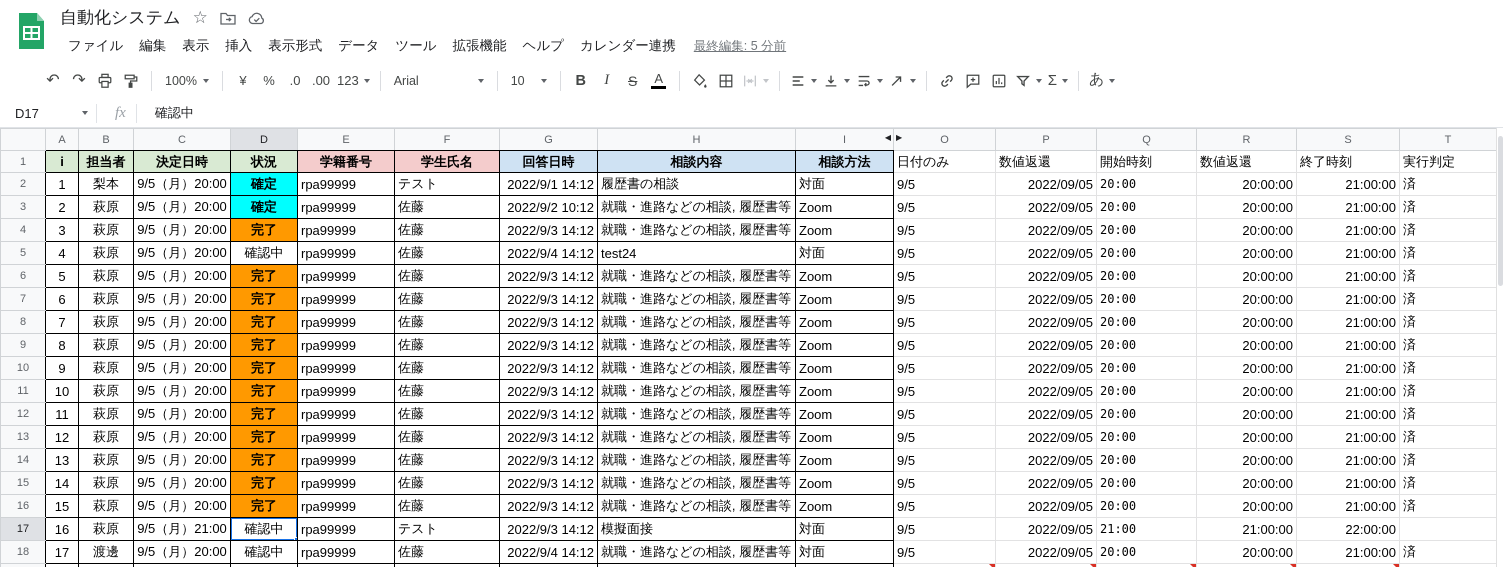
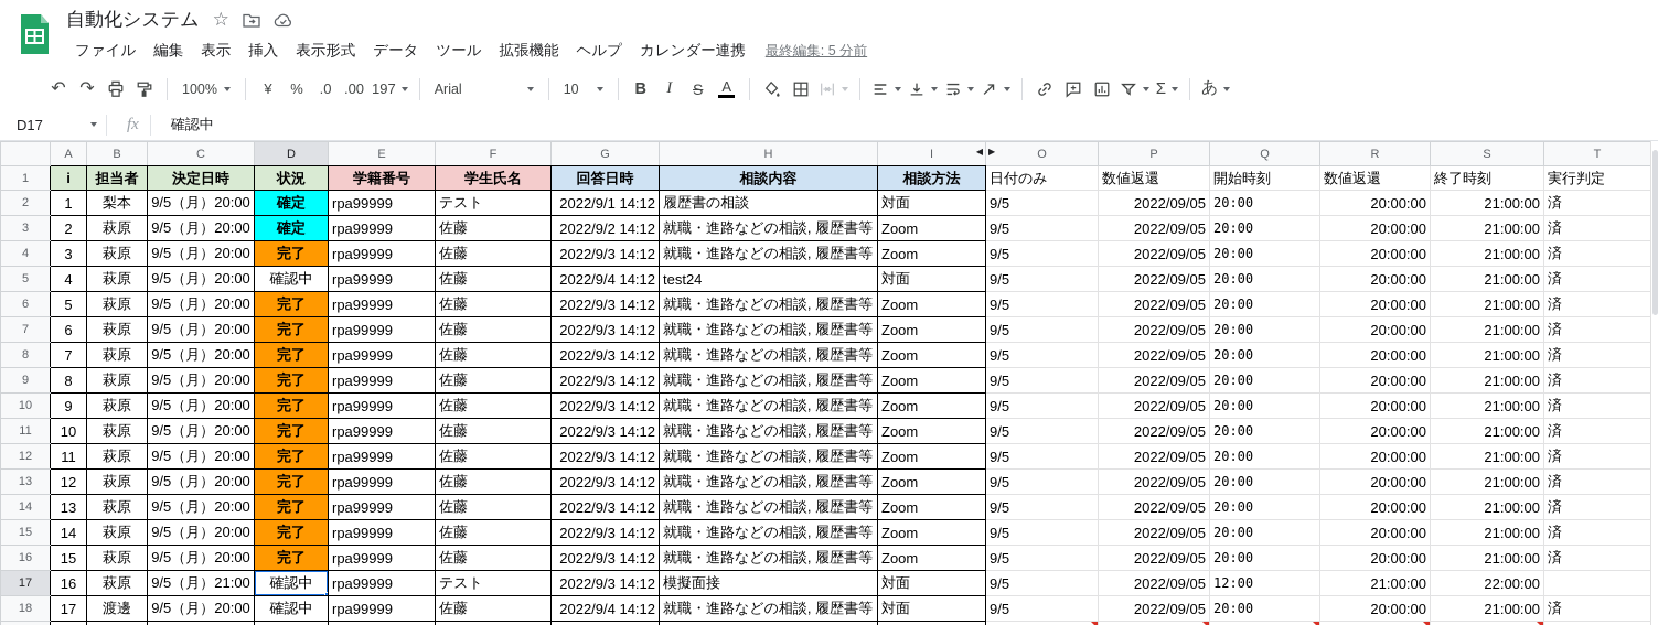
  自動化システム
  ☆
  ファイル 編集 表示 挿入 表示形式 データ ツール 拡張機能 ヘルプ カレンダー連携
  最終編集: 5 分前
  ↶
  ↷
  100%
  ¥
  %
  .0
  .00
- 123
+ 197
  Arial
  10
  B
  I
  S
  A
  Σ
  あ
  D17
  fx
  確認中
  	A	B	C	D	E	F	G	H	I ◀	O▶	P	Q	R	S	T
  1	i	担当者	決定日時	状況	学籍番号	学生氏名	回答日時	相談内容	相談方法	日付のみ	数値返還	開始時刻	数値返還	終了時刻	実行判定
  2	1	梨本	9/5（月）20:00	確定	rpa99999	テスト	2022/9/1 14:12	履歴書の相談	対面	9/5	2022/09/05	20:00	20:00:00	21:00:00	済
- 3	2	萩原	9/5（月）20:00	確定	rpa99999	佐藤	2022/9/2 10:12	就職・進路などの相談, 履歴書等	Zoom	9/5	2022/09/05	20:00	20:00:00	21:00:00	済
+ 3	2	萩原	9/5（月）20:00	確定	rpa99999	佐藤	2022/9/2 14:12	就職・進路などの相談, 履歴書等	Zoom	9/5	2022/09/05	20:00	20:00:00	21:00:00	済
  4	3	萩原	9/5（月）20:00	完了	rpa99999	佐藤	2022/9/3 14:12	就職・進路などの相談, 履歴書等	Zoom	9/5	2022/09/05	20:00	20:00:00	21:00:00	済
  5	4	萩原	9/5（月）20:00	確認中	rpa99999	佐藤	2022/9/4 14:12	test24	対面	9/5	2022/09/05	20:00	20:00:00	21:00:00	済
  6	5	萩原	9/5（月）20:00	完了	rpa99999	佐藤	2022/9/3 14:12	就職・進路などの相談, 履歴書等	Zoom	9/5	2022/09/05	20:00	20:00:00	21:00:00	済
  7	6	萩原	9/5（月）20:00	完了	rpa99999	佐藤	2022/9/3 14:12	就職・進路などの相談, 履歴書等	Zoom	9/5	2022/09/05	20:00	20:00:00	21:00:00	済
  8	7	萩原	9/5（月）20:00	完了	rpa99999	佐藤	2022/9/3 14:12	就職・進路などの相談, 履歴書等	Zoom	9/5	2022/09/05	20:00	20:00:00	21:00:00	済
  9	8	萩原	9/5（月）20:00	完了	rpa99999	佐藤	2022/9/3 14:12	就職・進路などの相談, 履歴書等	Zoom	9/5	2022/09/05	20:00	20:00:00	21:00:00	済
  10	9	萩原	9/5（月）20:00	完了	rpa99999	佐藤	2022/9/3 14:12	就職・進路などの相談, 履歴書等	Zoom	9/5	2022/09/05	20:00	20:00:00	21:00:00	済
  11	10	萩原	9/5（月）20:00	完了	rpa99999	佐藤	2022/9/3 14:12	就職・進路などの相談, 履歴書等	Zoom	9/5	2022/09/05	20:00	20:00:00	21:00:00	済
  12	11	萩原	9/5（月）20:00	完了	rpa99999	佐藤	2022/9/3 14:12	就職・進路などの相談, 履歴書等	Zoom	9/5	2022/09/05	20:00	20:00:00	21:00:00	済
  13	12	萩原	9/5（月）20:00	完了	rpa99999	佐藤	2022/9/3 14:12	就職・進路などの相談, 履歴書等	Zoom	9/5	2022/09/05	20:00	20:00:00	21:00:00	済
  14	13	萩原	9/5（月）20:00	完了	rpa99999	佐藤	2022/9/3 14:12	就職・進路などの相談, 履歴書等	Zoom	9/5	2022/09/05	20:00	20:00:00	21:00:00	済
  15	14	萩原	9/5（月）20:00	完了	rpa99999	佐藤	2022/9/3 14:12	就職・進路などの相談, 履歴書等	Zoom	9/5	2022/09/05	20:00	20:00:00	21:00:00	済
  16	15	萩原	9/5（月）20:00	完了	rpa99999	佐藤	2022/9/3 14:12	就職・進路などの相談, 履歴書等	Zoom	9/5	2022/09/05	20:00	20:00:00	21:00:00	済
- 17	16	萩原	9/5（月）21:00	確認中	rpa99999	テスト	2022/9/3 14:12	模擬面接	対面	9/5	2022/09/05	21:00	21:00:00	22:00:00
+ 17	16	萩原	9/5（月）21:00	確認中	rpa99999	テスト	2022/9/3 14:12	模擬面接	対面	9/5	2022/09/05	12:00	21:00:00	22:00:00
  18	17	渡邊	9/5（月）20:00	確認中	rpa99999	佐藤	2022/9/4 14:12	就職・進路などの相談, 履歴書等	対面	9/5	2022/09/05	20:00	20:00:00	21:00:00	済
